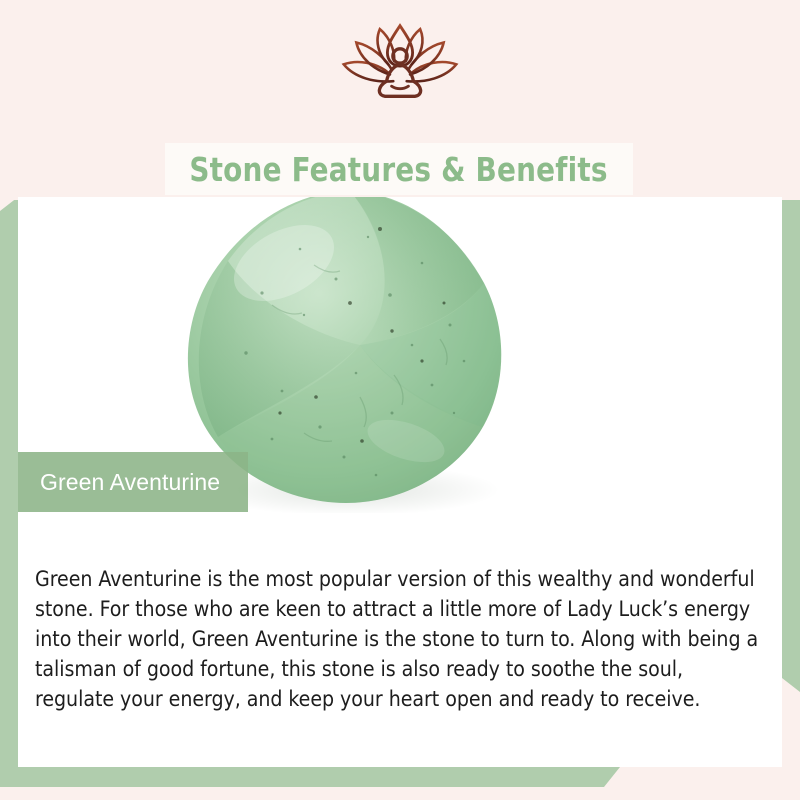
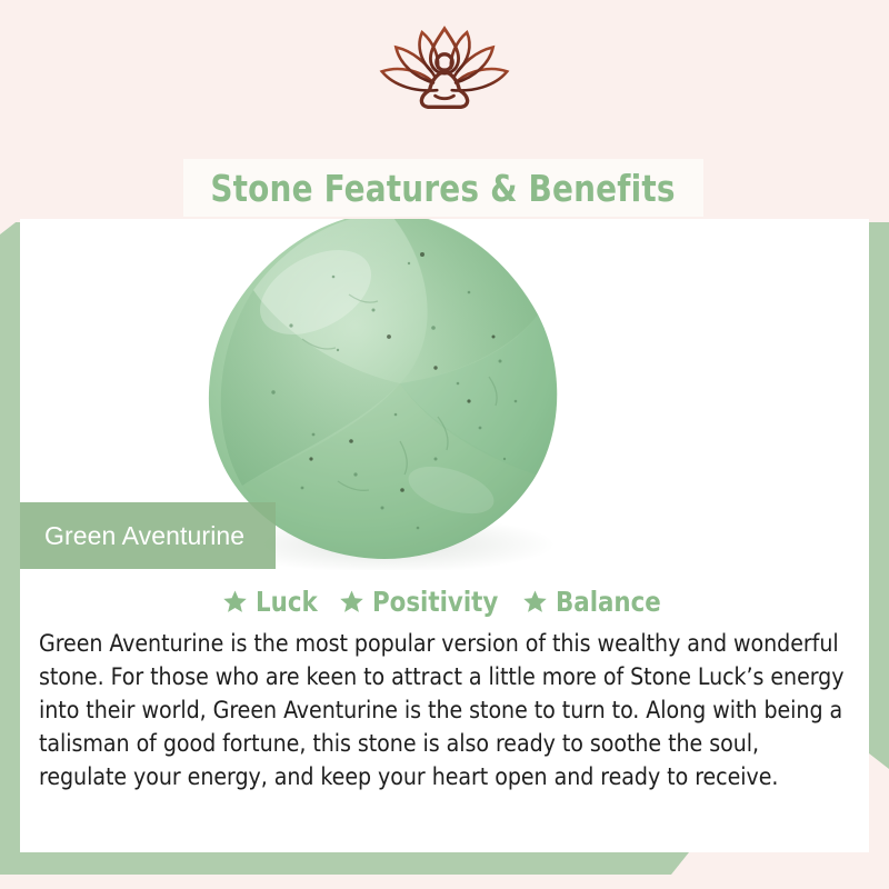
  Stone Features & Benefits
  Green Aventurine
+ Luck
+ Positivity
+ Balance
- Green Aventurine is the most popular version of this wealthy and wonderful stone. For those who are keen to attract a little more of Lady Luck’s energy into their world, Green Aventurine is the stone to turn to. Along with being a talisman of good fortune, this stone is also ready to soothe the soul, regulate your energy, and keep your heart open and ready to receive.
+ Green Aventurine is the most popular version of this wealthy and wonderful stone. For those who are keen to attract a little more of Stone Luck’s energy into their world, Green Aventurine is the stone to turn to. Along with being a talisman of good fortune, this stone is also ready to soothe the soul, regulate your energy, and keep your heart open and ready to receive.
